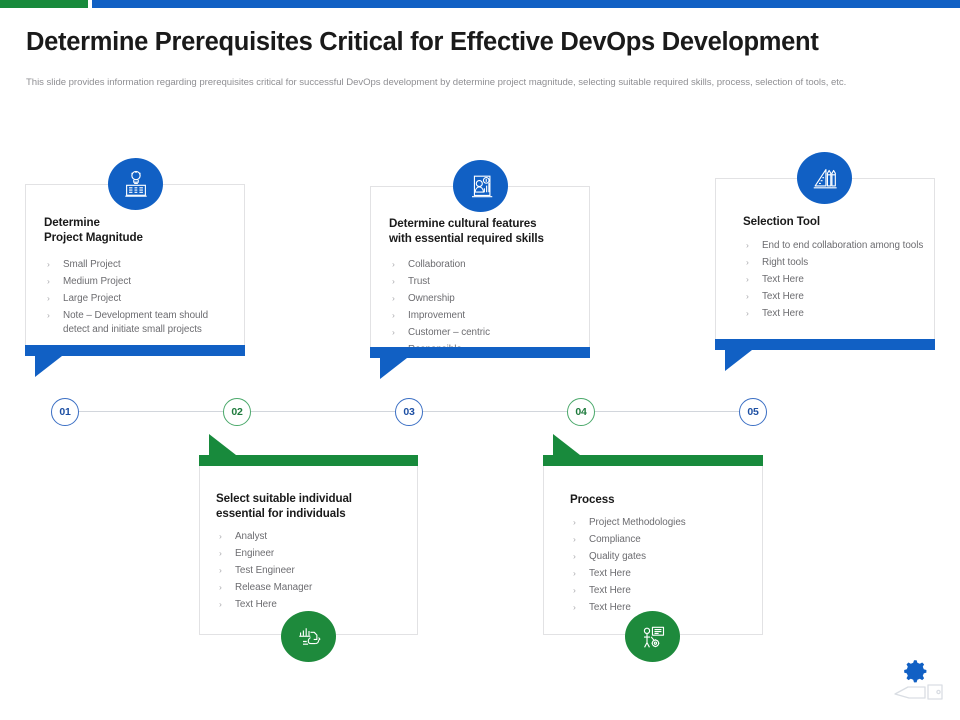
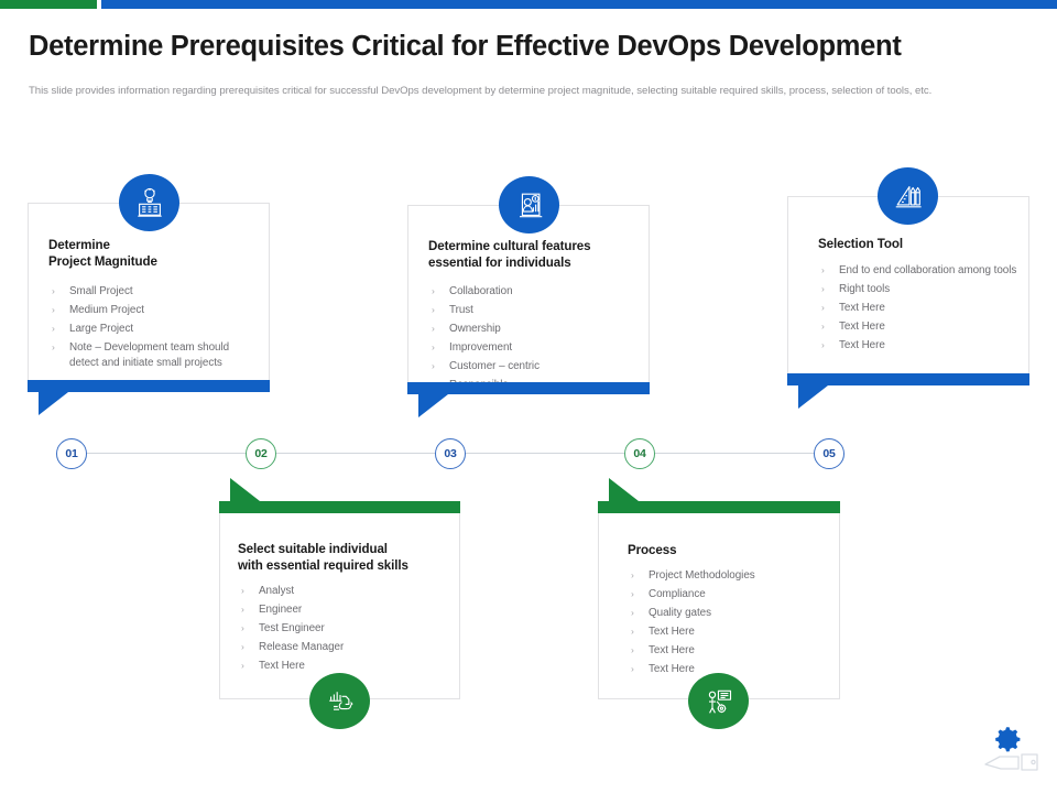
  Determine Prerequisites Critical for Effective DevOps Development
  This slide provides information regarding prerequisites critical for successful DevOps development by determine project magnitude, selecting suitable required skills, process, selection of tools, etc.
  Determine
  Project Magnitude
  ›
  Small Project
  ›
  Medium Project
  ›
  Large Project
  ›
  Note – Development team should detect and initiate small projects
  Determine cultural features
- with essential required skills
+ essential for individuals
  ›
  Collaboration
  ›
  Trust
  ›
  Ownership
  ›
  Improvement
  ›
  Customer – centric
  Selection Tool
  ›
  End to end collaboration among tools
  ›
  Right tools
  ›
  Text Here
  ›
  Text Here
  ›
  Text Here
  01
  02
  03
  04
  05
  Select suitable individual
- essential for individuals
+ with essential required skills
  ›
  Analyst
  ›
  Engineer
  ›
  Test Engineer
  ›
  Release Manager
  ›
  Text Here
  Process
  ›
  Project Methodologies
  ›
  Compliance
  ›
  Quality gates
  ›
  Text Here
  ›
  Text Here
  ›
  Text Here
